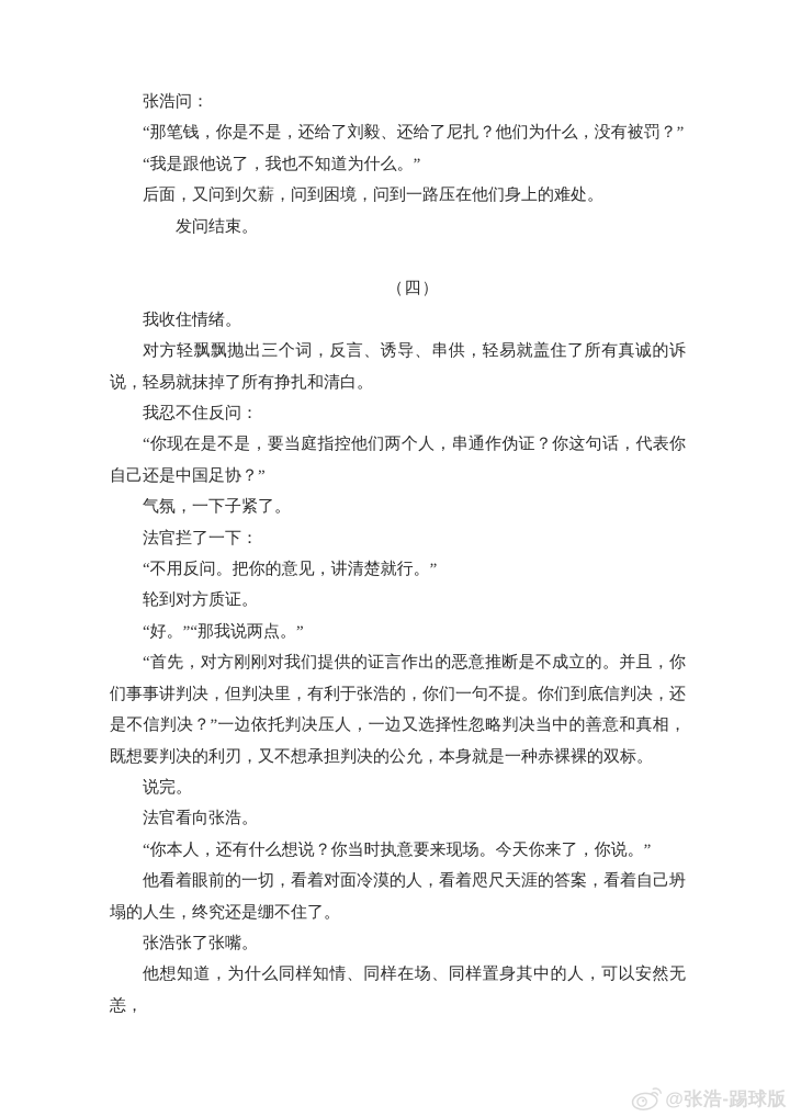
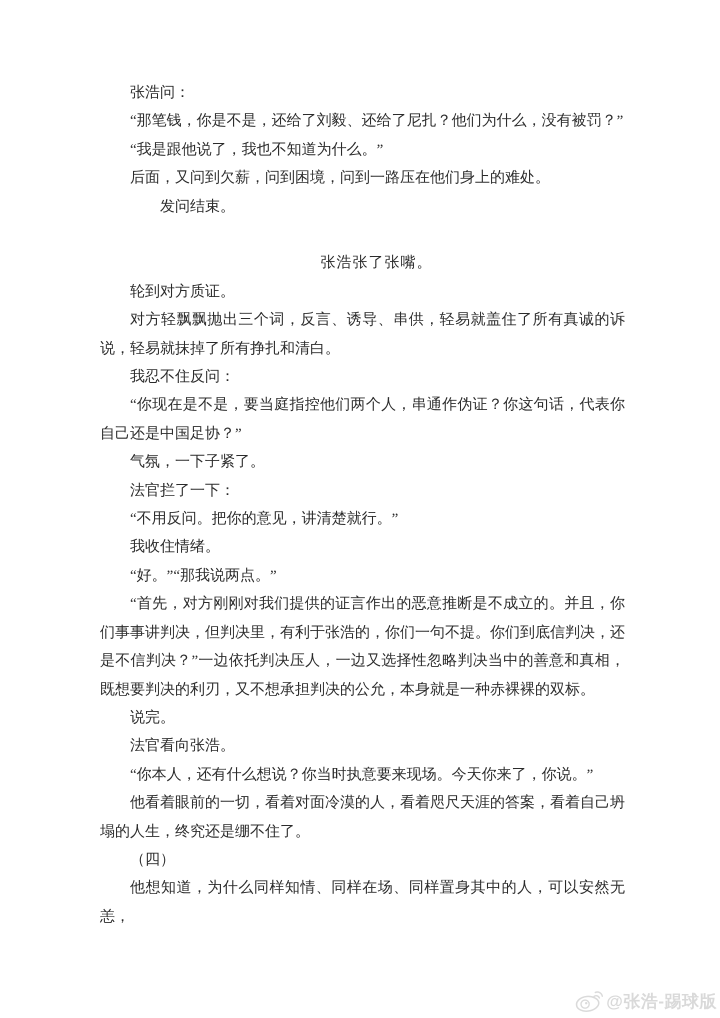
  张浩问：
  “那笔钱，你是不是，还给了刘毅、还给了尼扎？他们为什么，没有被罚？”
  “我是跟他说了，我也不知道为什么。”
  后面，又问到欠薪，问到困境，问到一路压在他们身上的难处。
  发问结束。
- （四）
+ 张浩张了张嘴。
- 我收住情绪。
+ 轮到对方质证。
  对方轻飘飘抛出三个词，反言、诱导、串供，轻易就盖住了所有真诚的诉说，轻易就抹掉了所有挣扎和清白。
  我忍不住反问：
  “你现在是不是，要当庭指控他们两个人，串通作伪证？你这句话，代表你自己还是中国足协？”
  气氛，一下子紧了。
  法官拦了一下：
  “不用反问。把你的意见，讲清楚就行。”
- 轮到对方质证。
+ 我收住情绪。
  “好。”“那我说两点。”
  “首先，对方刚刚对我们提供的证言作出的恶意推断是不成立的。并且，你们事事讲判决，但判决里，有利于张浩的，你们一句不提。你们到底信判决，还是不信判决？”一边依托判决压人，一边又选择性忽略判决当中的善意和真相，既想要判决的利刃，又不想承担判决的公允，本身就是一种赤裸裸的双标。
  说完。
  法官看向张浩。
  “你本人，还有什么想说？你当时执意要来现场。今天你来了，你说。”
  他看着眼前的一切，看着对面冷漠的人，看着咫尺天涯的答案，看着自己坍塌的人生，终究还是绷不住了。
- 张浩张了张嘴。
+ （四）
  他想知道，为什么同样知情、同样在场、同样置身其中的人，可以安然无恙，
  @张浩-踢球版
